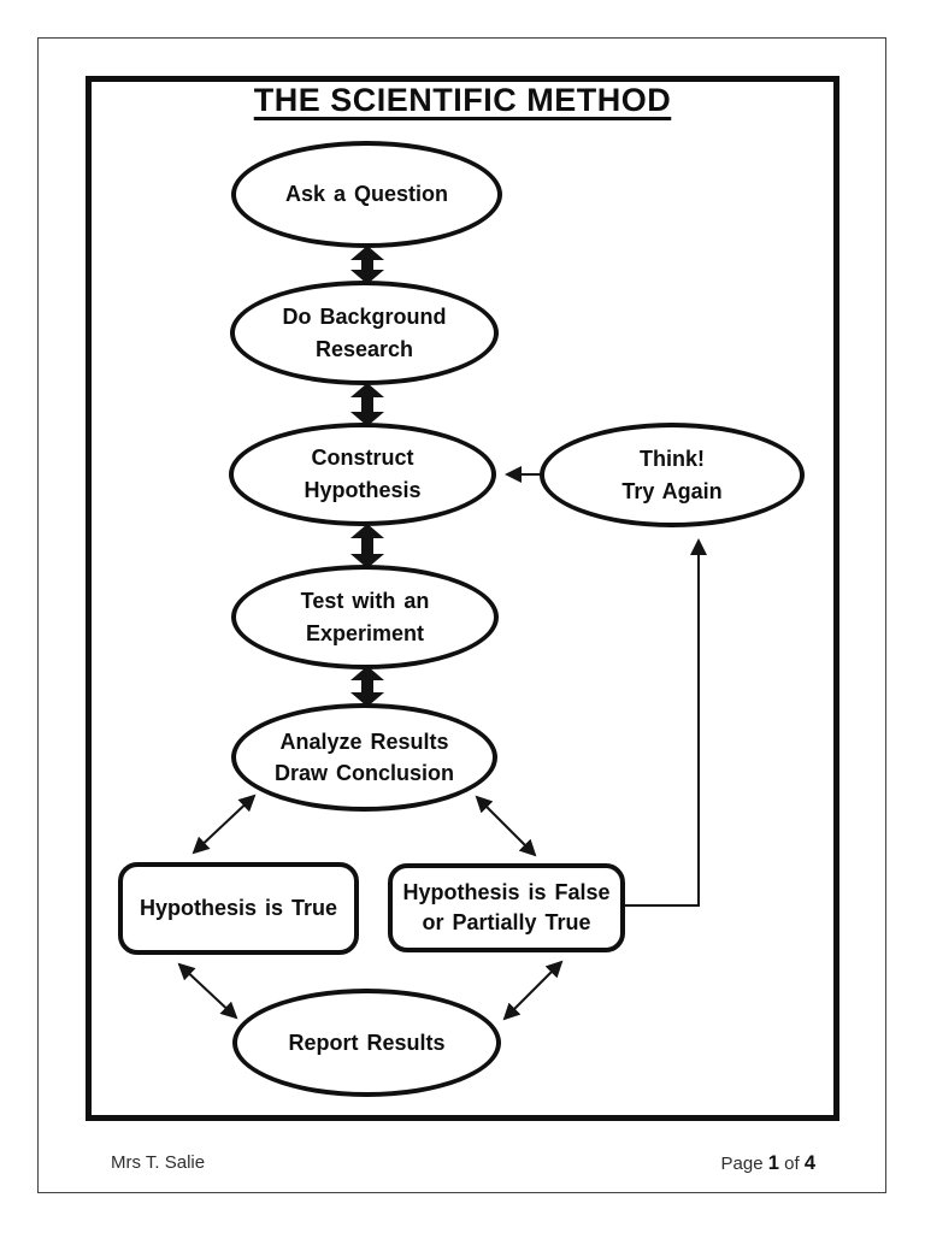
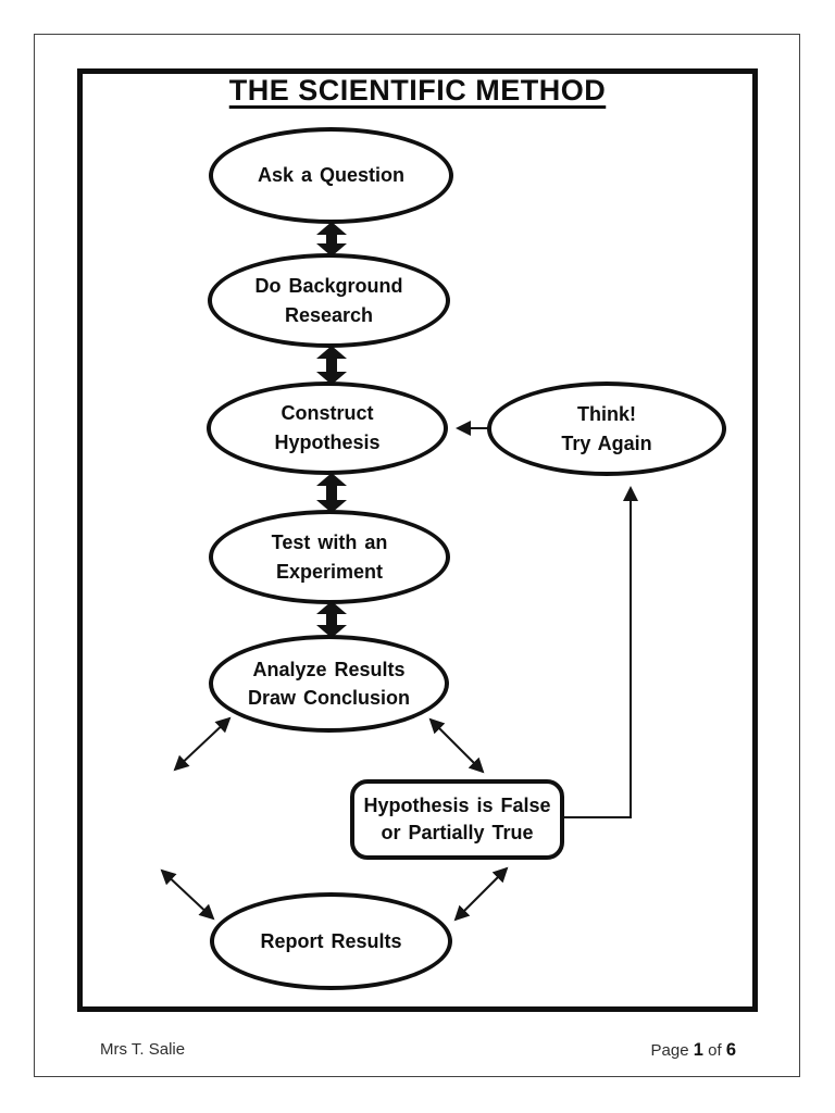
  THE SCIENTIFIC METHOD
  Ask a Question
  Do Background
  Research
  Construct
  Hypothesis
  Test with an
  Experiment
  Analyze Results
  Draw Conclusion
  Think!
  Try Again
- Hypothesis is True
  Hypothesis is False
  or Partially True
  Report Results
  Mrs T. Salie
- Page 1 of 4
+ Page 1 of 6
